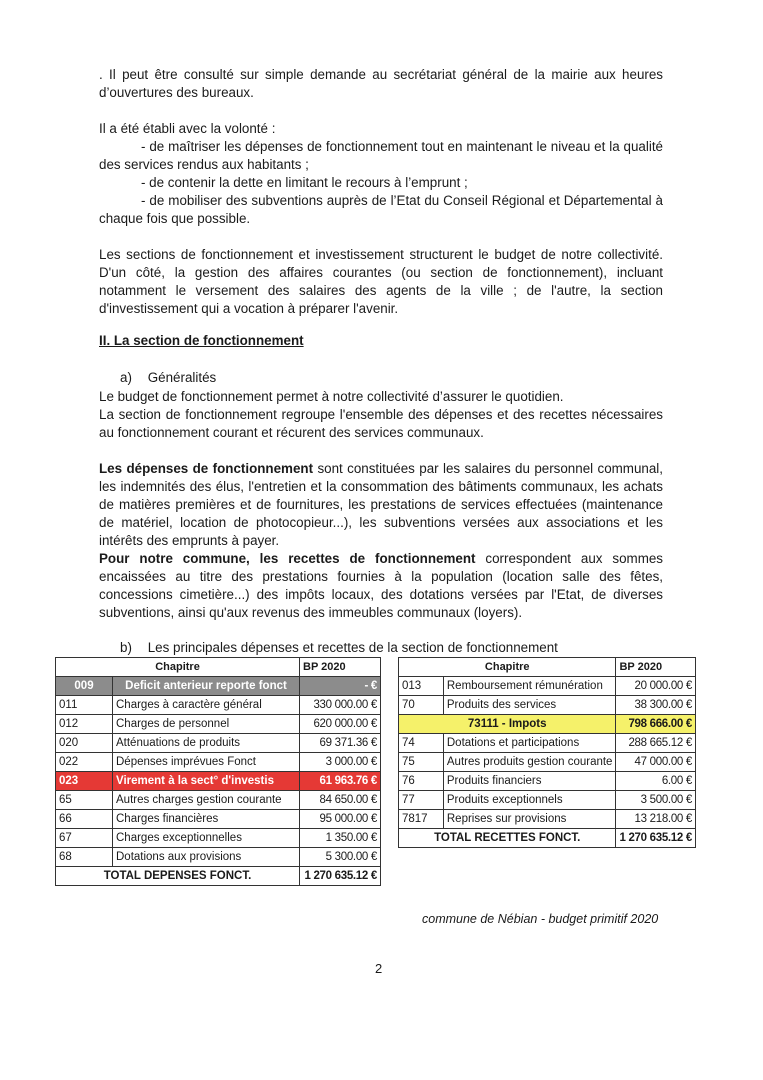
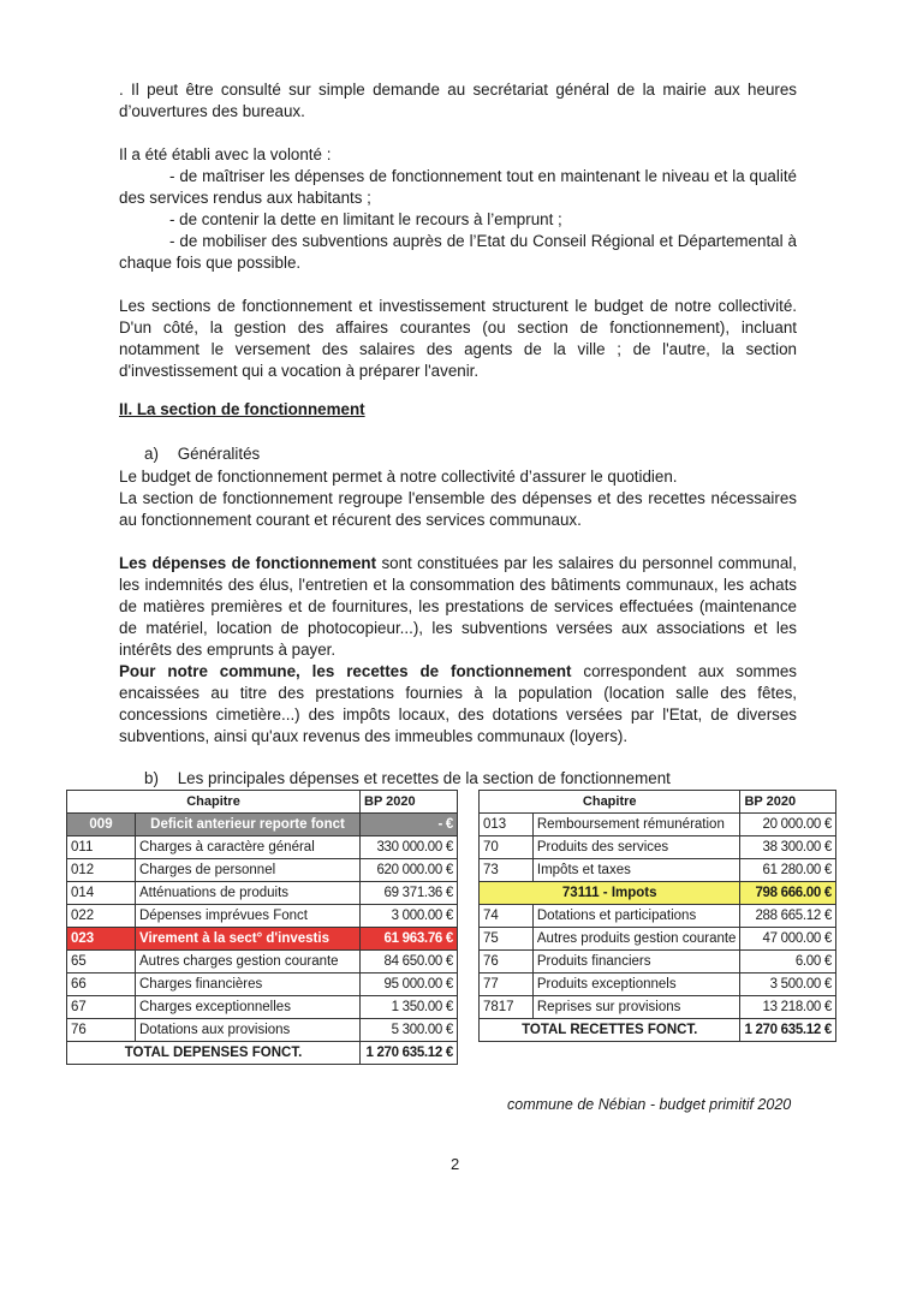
  . Il peut être consulté sur simple demande au secrétariat général de la mairie aux heures d’ouvertures des bureaux.
  Il a été établi avec la volonté :
  - de maîtriser les dépenses de fonctionnement tout en maintenant le niveau et la qualité des services rendus aux habitants ;
  - de contenir la dette en limitant le recours à l’emprunt ;
  - de mobiliser des subventions auprès de l’Etat du Conseil Régional et Départemental à chaque fois que possible.
  Les sections de fonctionnement et investissement structurent le budget de notre collectivité. D'un côté, la gestion des affaires courantes (ou section de fonctionnement), incluant notamment le versement des salaires des agents de la ville ; de l'autre, la section d'investissement qui a vocation à préparer l'avenir.
  II. La section de fonctionnement
  a) Généralités
  Le budget de fonctionnement permet à notre collectivité d’assurer le quotidien.
  La section de fonctionnement regroupe l'ensemble des dépenses et des recettes nécessaires au fonctionnement courant et récurent des services communaux.
  Les dépenses de fonctionnement sont constituées par les salaires du personnel communal, les indemnités des élus, l'entretien et la consommation des bâtiments communaux, les achats de matières premières et de fournitures, les prestations de services effectuées (maintenance de matériel, location de photocopieur...), les subventions versées aux associations et les intérêts des emprunts à payer.
  Pour notre commune, les recettes de fonctionnement correspondent aux sommes encaissées au titre des prestations fournies à la population (location salle des fêtes, concessions cimetière...) des impôts locaux, des dotations versées par l'Etat, de diverses subventions, ainsi qu'aux revenus des immeubles communaux (loyers).
  b) Les principales dépenses et recettes de la section de fonctionnement
  Chapitre	BP 2020
  009	Deficit anterieur reporte fonct	- €
  011	Charges à caractère général	330 000.00 €
  012	Charges de personnel	620 000.00 €
- 020	Atténuations de produits	69 371.36 €
+ 014	Atténuations de produits	69 371.36 €
  022	Dépenses imprévues Fonct	3 000.00 €
  023	Virement à la sect° d'investis	61 963.76 €
  65	Autres charges gestion courante	84 650.00 €
  66	Charges financières	95 000.00 €
  67	Charges exceptionnelles	1 350.00 €
- 68	Dotations aux provisions	5 300.00 €
+ 76	Dotations aux provisions	5 300.00 €
  TOTAL DEPENSES FONCT.	1 270 635.12 €
  Chapitre	BP 2020
  013	Remboursement rémunération	20 000.00 €
  70	Produits des services	38 300.00 €
+ 73	Impôts et taxes	61 280.00 €
  73111 - Impots	798 666.00 €
  74	Dotations et participations	288 665.12 €
  75	Autres produits gestion courante	47 000.00 €
  76	Produits financiers	6.00 €
  77	Produits exceptionnels	3 500.00 €
  7817	Reprises sur provisions	13 218.00 €
  TOTAL RECETTES FONCT.	1 270 635.12 €
  commune de Nébian - budget primitif 2020
  2
